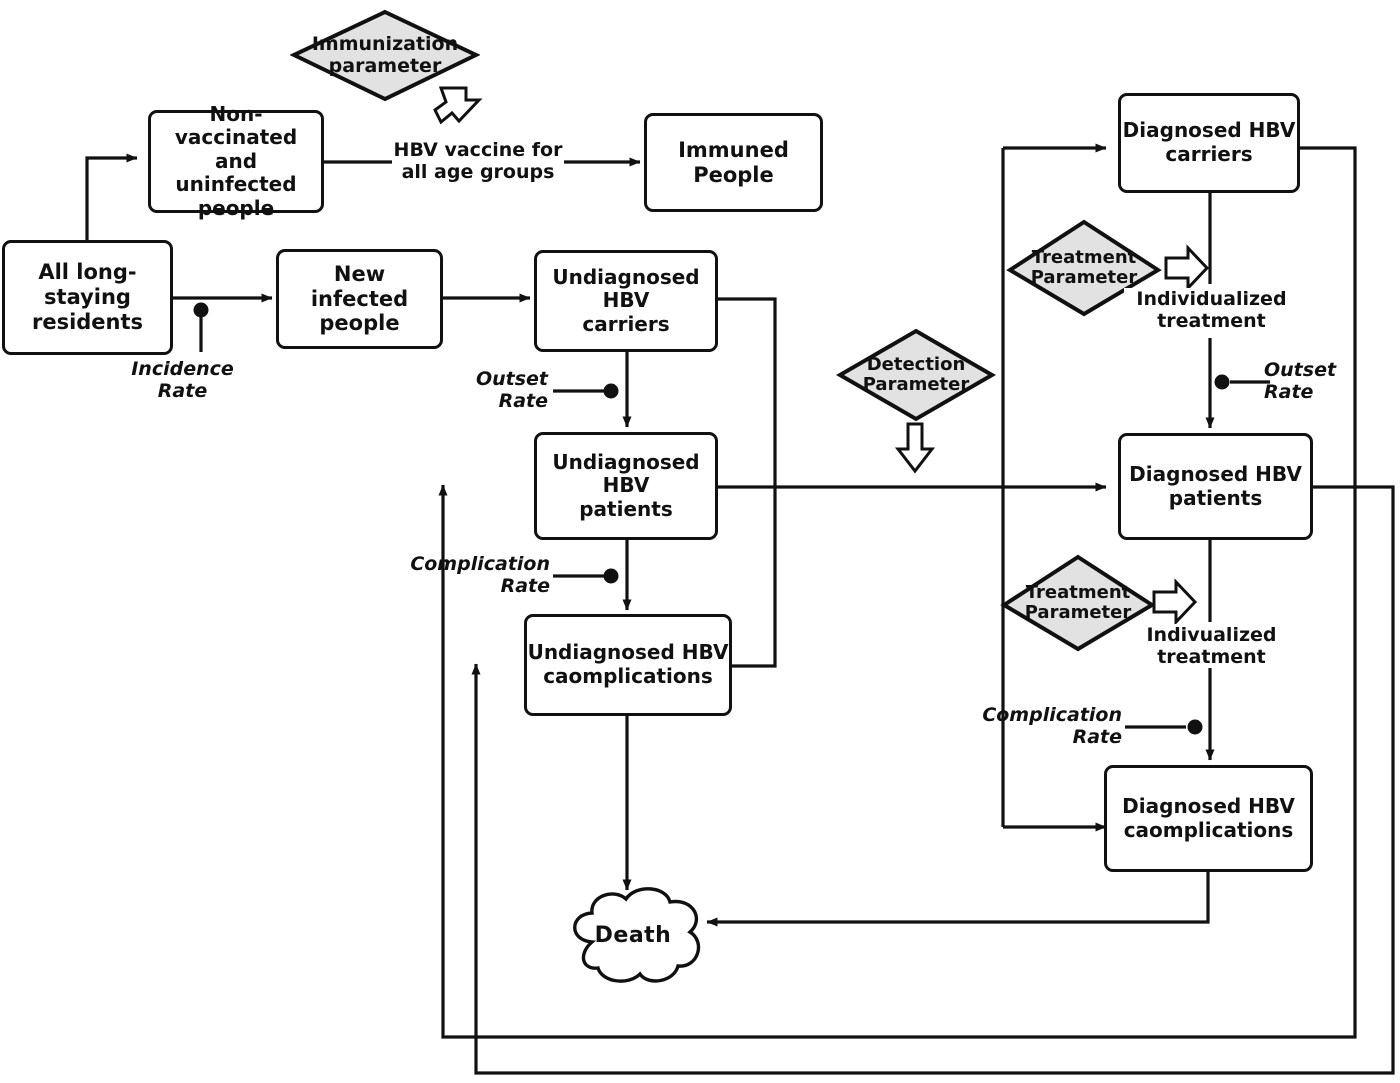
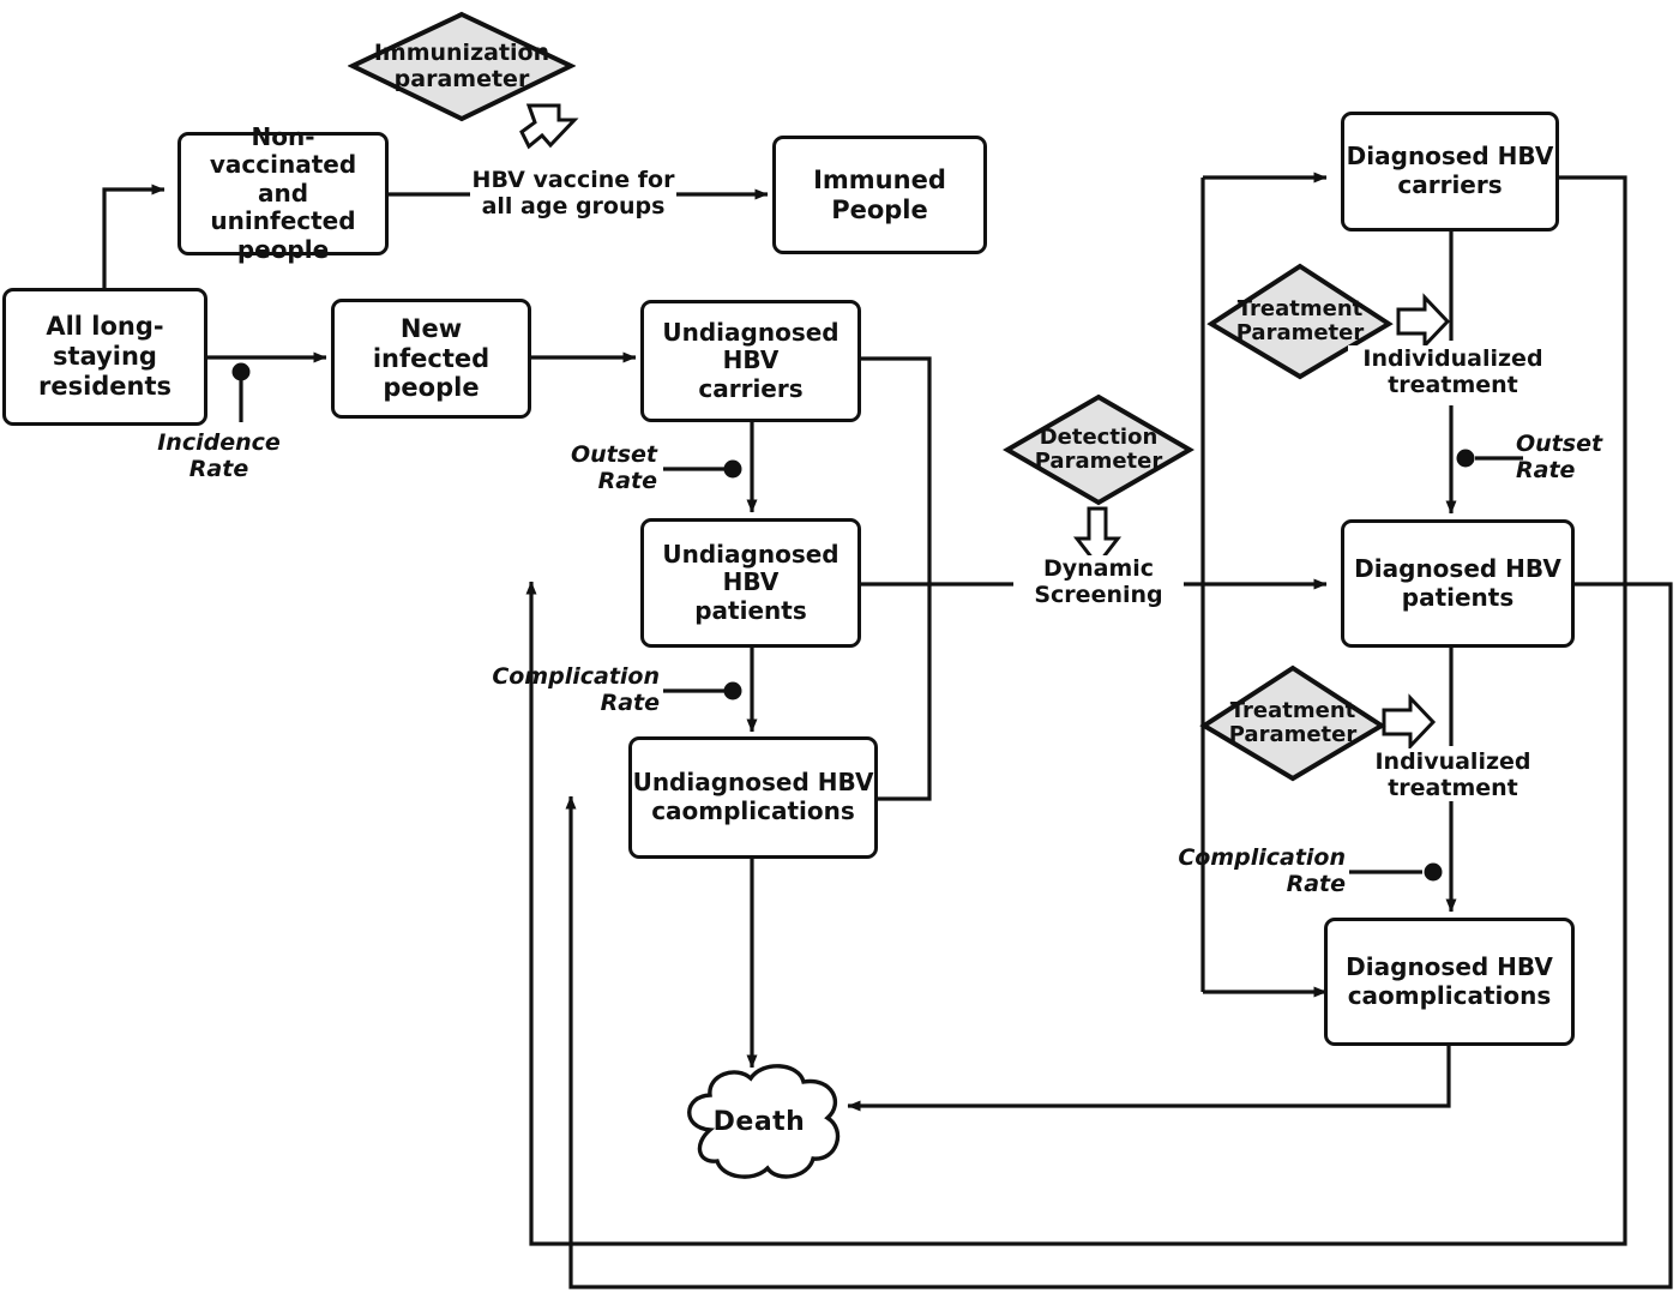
  Immunization
  parameter
  Detection
  Parameter
  Treatment
  Parameter
  Treatment
  Parameter
  Death
  All long-staying
  residents
  Non-vaccinated
  and uninfected
  people
  Immuned
  People
  New
  infected
  people
  Undiagnosed
  HBV
  carriers
  Undiagnosed
  HBV
  patients
  Undiagnosed HBV
  caomplications
  Diagnosed HBV
  carriers
  Diagnosed HBV
  patients
  Diagnosed HBV
  caomplications
  HBV vaccine for
  all age groups
+ Dynamic
+ Screening
  Individualized
  treatment
  Indivualized
  treatment
  Incidence
  Rate
  Outset
  Rate
  Complication
  Rate
  Outset
  Rate
  Complication
  Rate
